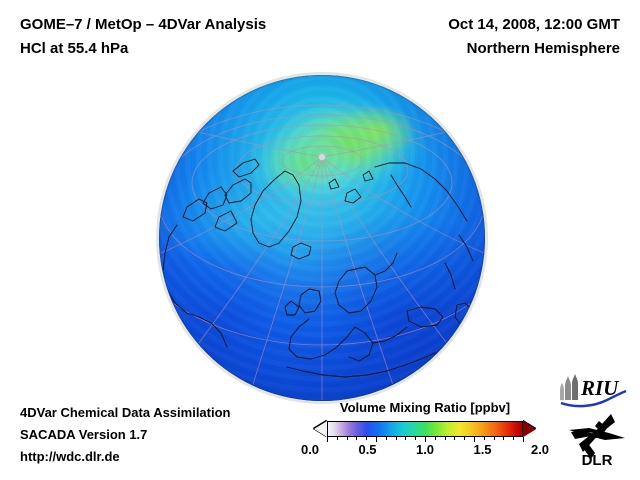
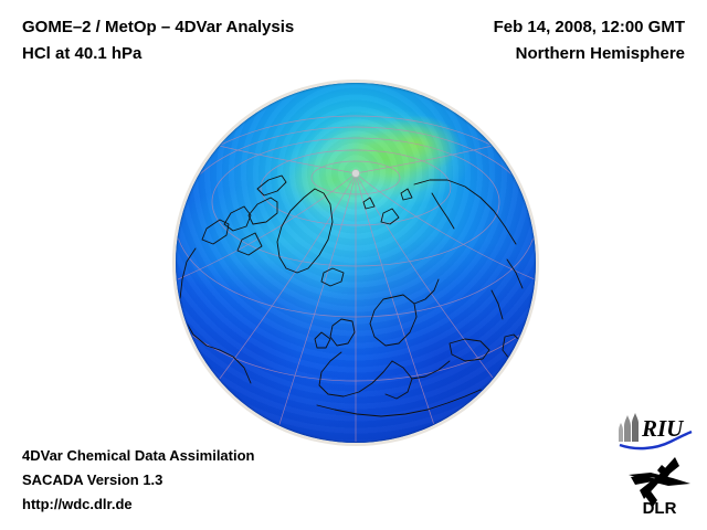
- GOME–7 / MetOp – 4DVar Analysis
+ GOME–2 / MetOp – 4DVar Analysis
- HCl at 55.4 hPa
+ HCl at 40.1 hPa
- Oct 14, 2008, 12:00 GMT
+ Feb 14, 2008, 12:00 GMT
  Northern Hemisphere
  4DVar Chemical Data Assimilation
- SACADA Version 1.7
+ SACADA Version 1.3
  http://wdc.dlr.de
- Volume Mixing Ratio [ppbv]
- 0.0
- 0.5
- 1.0
- 1.5
- 2.0
  RIU
  DLR
